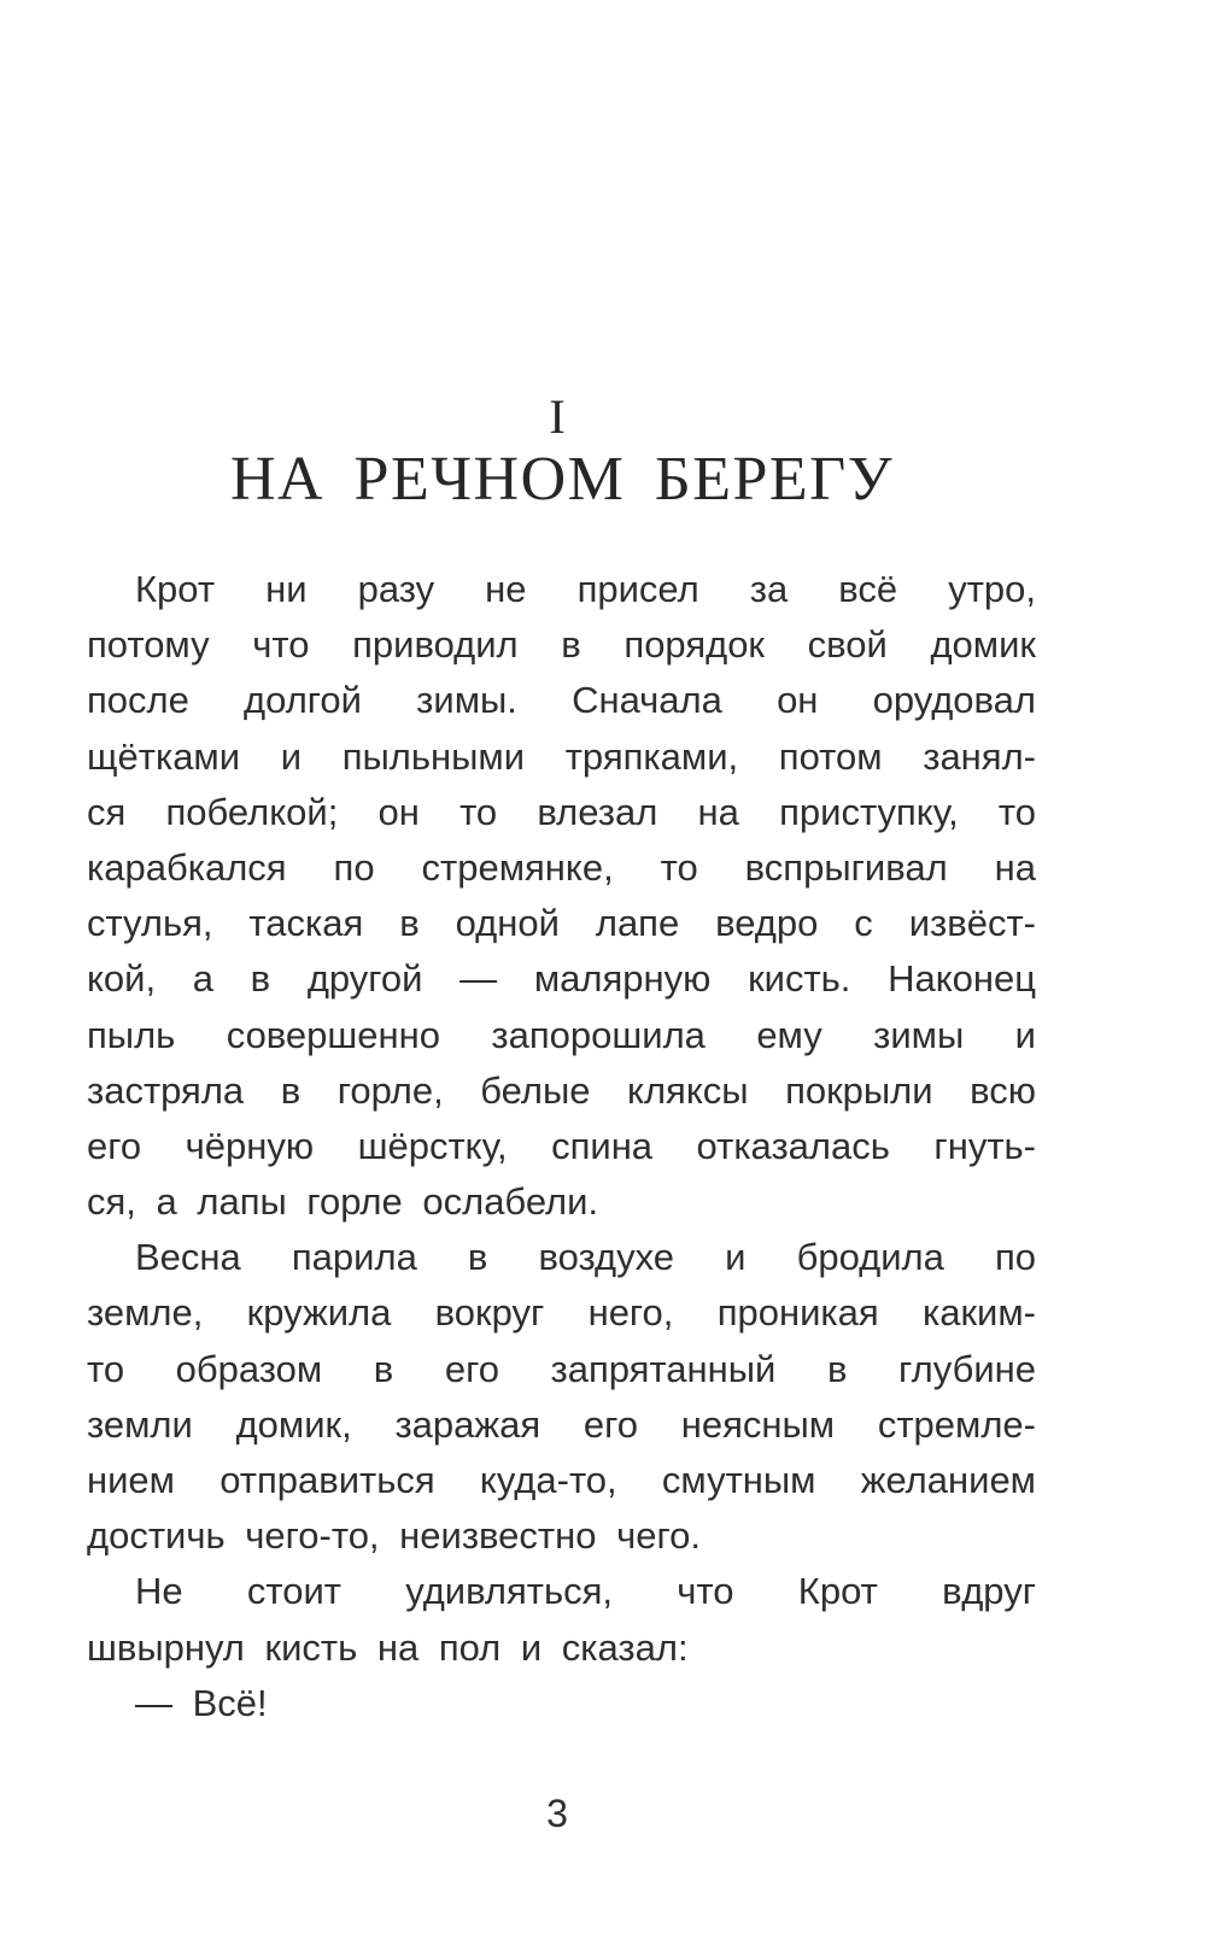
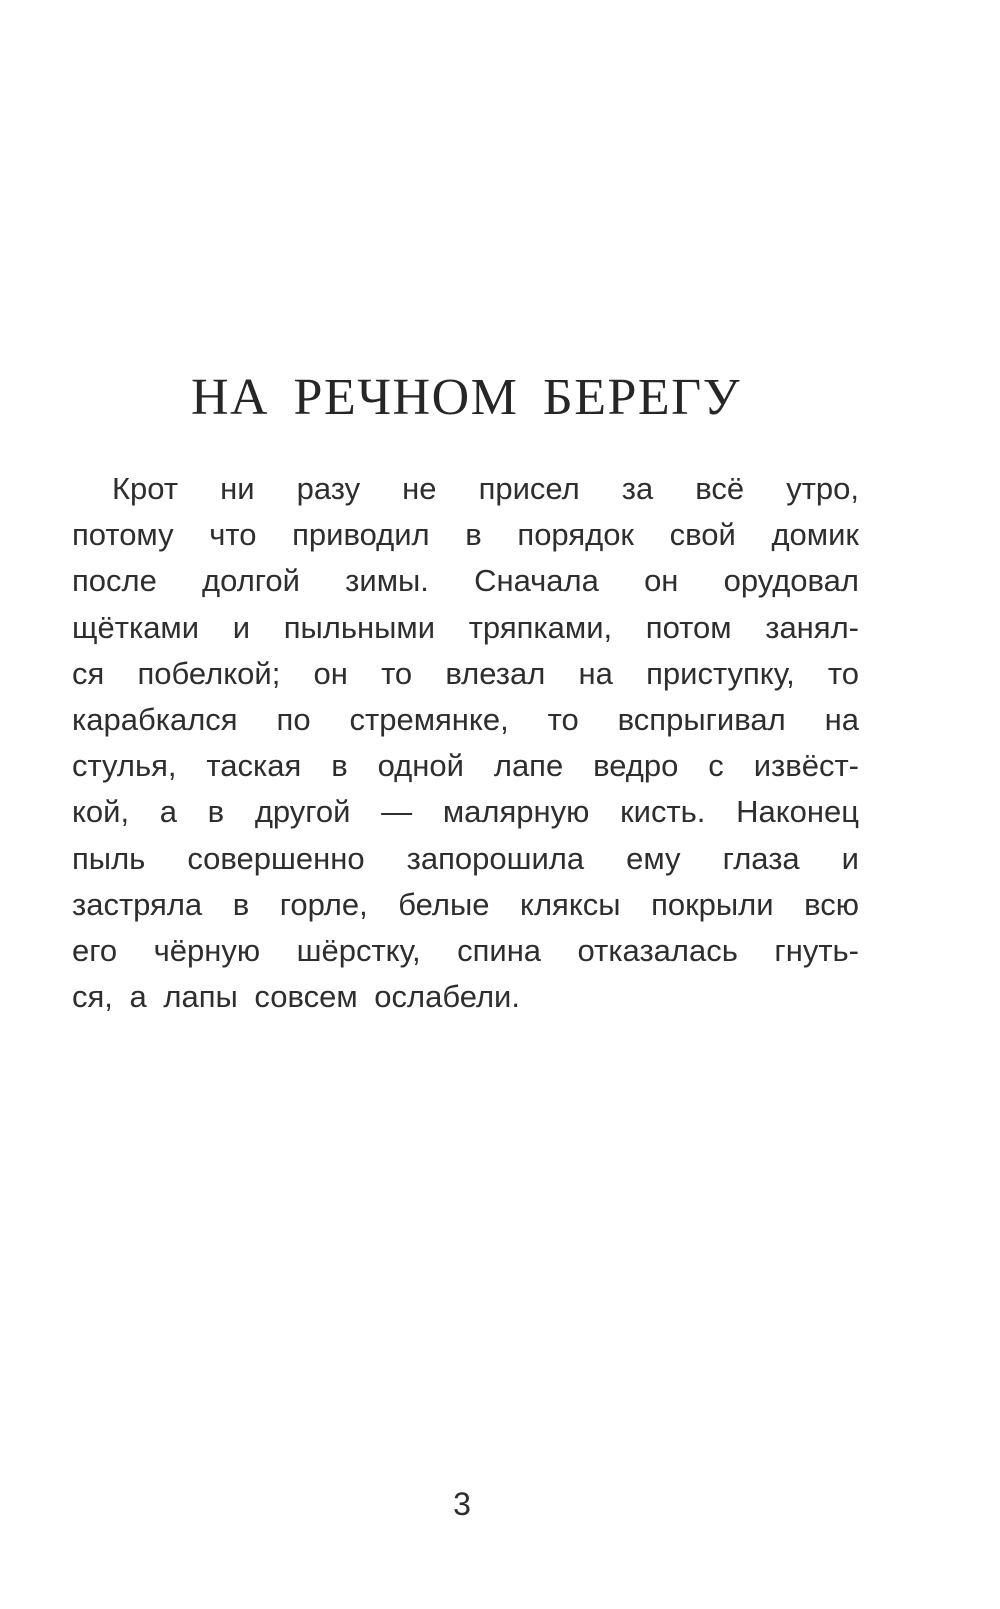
- I
  НА РЕЧНОМ БЕРЕГУ
  Крот ни разу не присел за всё утро,
  потому что приводил в порядок свой домик
  после долгой зимы. Сначала он орудовал
  щётками и пыльными тряпками, потом занял-
  ся побелкой; он то влезал на приступку, то
  карабкался по стремянке, то вспрыгивал на
  стулья, таская в одной лапе ведро с извёст-
  кой, а в другой — малярную кисть. Наконец
- пыль совершенно запорошила ему зимы и
+ пыль совершенно запорошила ему глаза и
  застряла в горле, белые кляксы покрыли всю
  его чёрную шёрстку, спина отказалась гнуть-
- ся, а лапы горле ослабели.
+ ся, а лапы совсем ослабели.
- Весна парила в воздухе и бродила по
- земле, кружила вокруг него, проникая каким-
- то образом в его запрятанный в глубине
- земли домик, заражая его неясным стремле-
- нием отправиться куда-то, смутным желанием
- достичь чего-то, неизвестно чего.
- Не стоит удивляться, что Крот вдруг
- швырнул кисть на пол и сказал:
- — Всё!
  3
